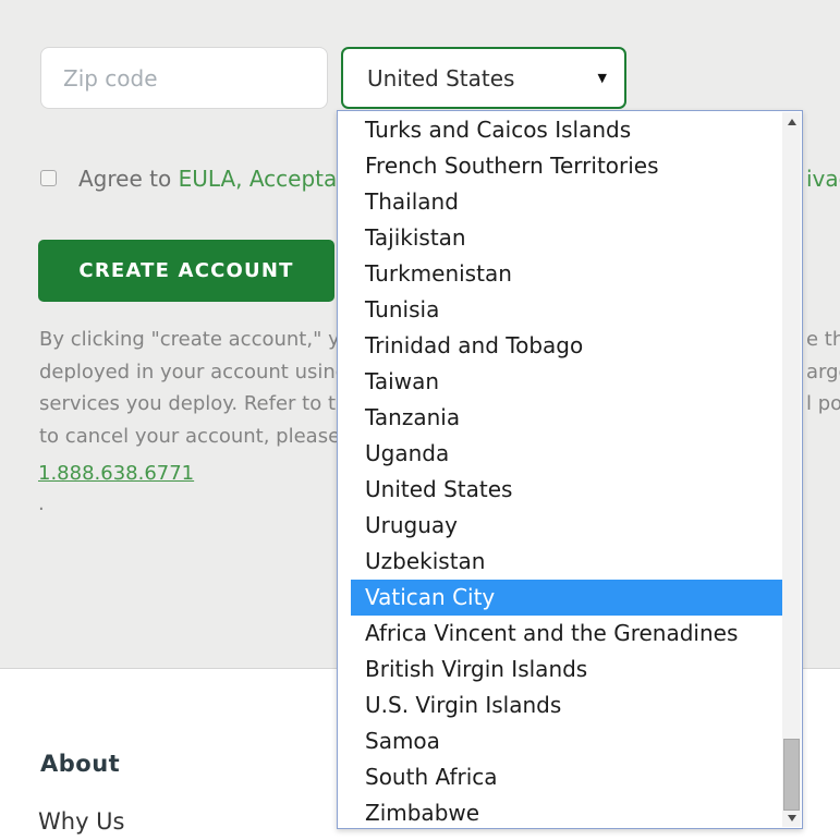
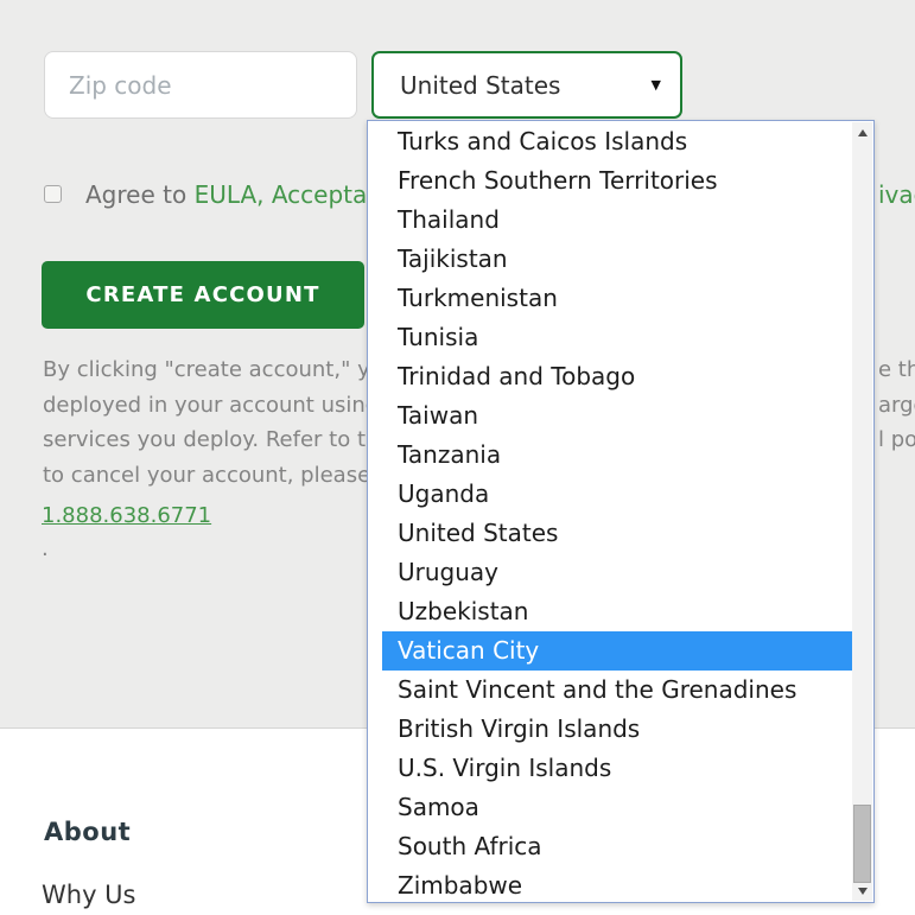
  Zip code
  United States
  ▼
  Agree to EULA, Accepta
  iva
  CREATE ACCOUNT
  By clicking "create account," y
  deployed in your account usin
  services you deploy. Refer to t
  to cancel your account, please
  e th
  arg
  l po
  1.888.638.6771
  .
  About
  Why Us
  Turks and Caicos Islands
  French Southern Territories
  Thailand
  Tajikistan
  Turkmenistan
  Tunisia
  Trinidad and Tobago
  Taiwan
  Tanzania
  Uganda
  United States
  Uruguay
  Uzbekistan
  Vatican City
- Africa Vincent and the Grenadines
+ Saint Vincent and the Grenadines
  British Virgin Islands
  U.S. Virgin Islands
  Samoa
  South Africa
  Zimbabwe
